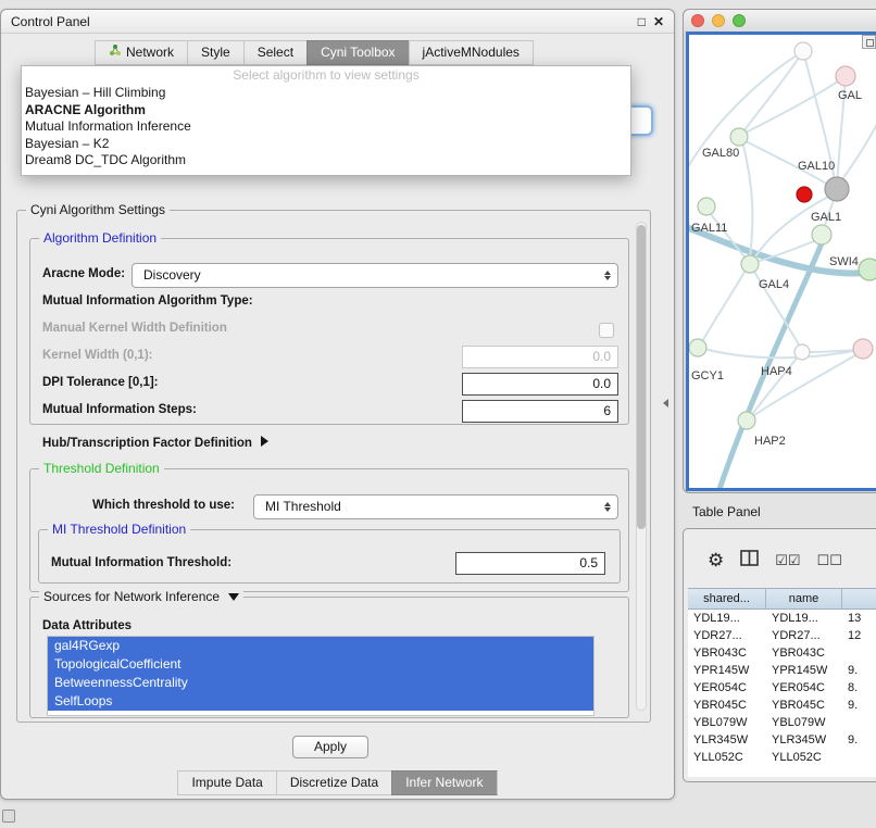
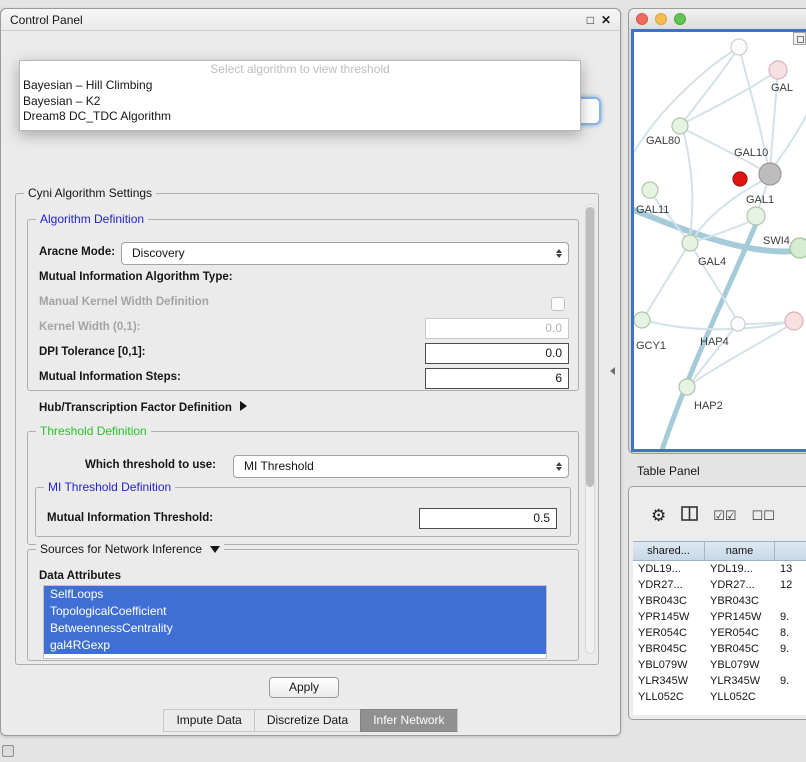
  Control Panel
  □
  ✕
- Network
- Style
- Select
- Cyni Toolbox
- jActiveMNodules
- Select algorithm to view settings
+ Select algorithm to view threshold
  Bayesian – Hill Climbing
- ARACNE Algorithm
- Mutual Information Inference
  Bayesian – K2
  Dream8 DC_TDC Algorithm
  Cyni Algorithm Settings
  Algorithm Definition
  Aracne Mode:
  Discovery
  Mutual Information Algorithm Type:
  Manual Kernel Width Definition
  Kernel Width (0,1):
  0.0
  DPI Tolerance [0,1]:
  0.0
  Mutual Information Steps:
  6
  Hub/Transcription Factor Definition
  Threshold Definition
  Which threshold to use:
  MI Threshold
  MI Threshold Definition
  Mutual Information Threshold:
  0.5
  Sources for Network Inference
  Data Attributes
- gal4RGexp
+ SelfLoops
  TopologicalCoefficient
  BetweennessCentrality
- SelfLoops
+ gal4RGexp
  Apply
  Impute Data
  Discretize Data
  Infer Network
  GAL
  GAL80
  GAL10
  GAL11
  GAL1
  SWI4
  GAL4
  GCY1
  HAP4
  HAP2
  Table Panel
  ⚙
  ☑☑
  ☐☐
  shared...
  name
  YDL19...
  YDL19...
  13
  YDR27...
  YDR27...
  12
  YBR043C
  YBR043C
  YPR145W
  YPR145W
  9.
  YER054C
  YER054C
  8.
  YBR045C
  YBR045C
  9.
  YBL079W
  YBL079W
  YLR345W
  YLR345W
  9.
  YLL052C
  YLL052C
